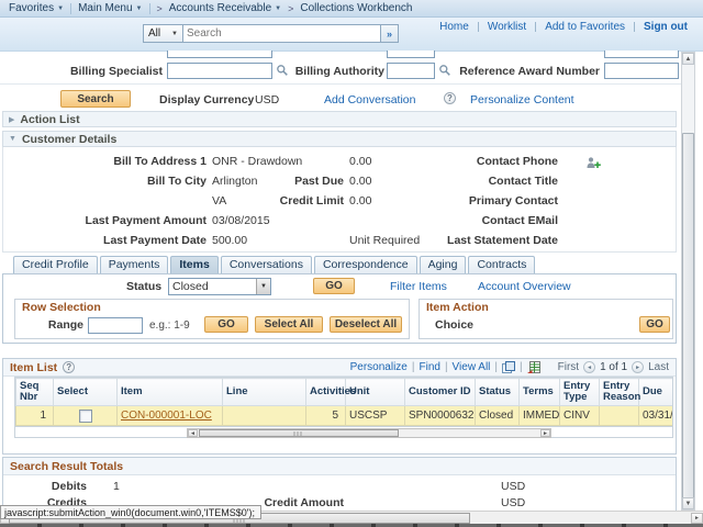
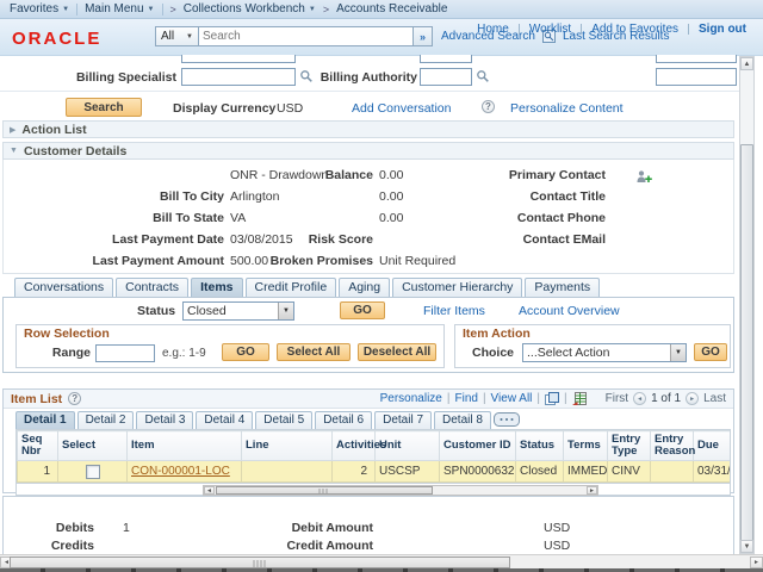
  Favorites
  Main Menu
  >
- Accounts Receivable
+ Collections Workbench
  >
- Collections Workbench
+ Accounts Receivable
+ ORACLE
  All
  Search
  »
+ Advanced Search
+ Last Search Results
  Home
  Worklist
  Add to Favorites
  Sign out
  Billing Specialist
  Billing Authority
- Reference Award Number
  Search
  Display Currency
  USD
  Add Conversation
  ?
  Personalize Content
  Action List
  Customer Details
- Bill To Address 1
  ONR - Drawdown
+ Balance
  0.00
- Contact Phone
+ Primary Contact
  Bill To City
  Arlington
- Past Due
  0.00
  Contact Title
+ Bill To State
  VA
- Credit Limit
  0.00
- Primary Contact
+ Contact Phone
- Last Payment Amount
+ Last Payment Date
  03/08/2015
+ Risk Score
  Contact EMail
- Last Payment Date
+ Last Payment Amount
  500.00
+ Broken Promises
  Unit Required
- Last Statement Date
- Credit Profile
+ Conversations
- Payments
+ Contracts
  Items
- Conversations
+ Credit Profile
- Correspondence
  Aging
+ Customer Hierarchy
- Contracts
+ Payments
  Status
  Closed
  GO
  Filter Items
  Account Overview
  Row Selection
  Range
  e.g.: 1-9
  GO
  Select All
  Deselect All
  Item Action
  Choice
+ ...Select Action
  GO
  Item List
  ?
  Personalize
  |
  Find
  |
  View All
  |
  |
  First
  1 of 1
  Last
+ Detail 1
+ Detail 2
+ Detail 3
+ Detail 4
+ Detail 5
+ Detail 6
+ Detail 7
+ Detail 8
  Seq Nbr	Select	Item	Line	Activitie	Unit	Customer ID	Status	Terms	Entry Type	Entry Reason	Due
- 1		CON-000001-LOC		5	USCSP	SPN0000632	Closed	IMMED	CINV		03/31/
+ 1		CON-000001-LOC		2	USCSP	SPN0000632	Closed	IMMED	CINV		03/31/
- Search Result Totals
  Debits
  1
+ Debit Amount
  USD
  Credits
  Credit Amount
  USD
- javascript:submitAction_win0(document.win0,'ITEMS$0');
